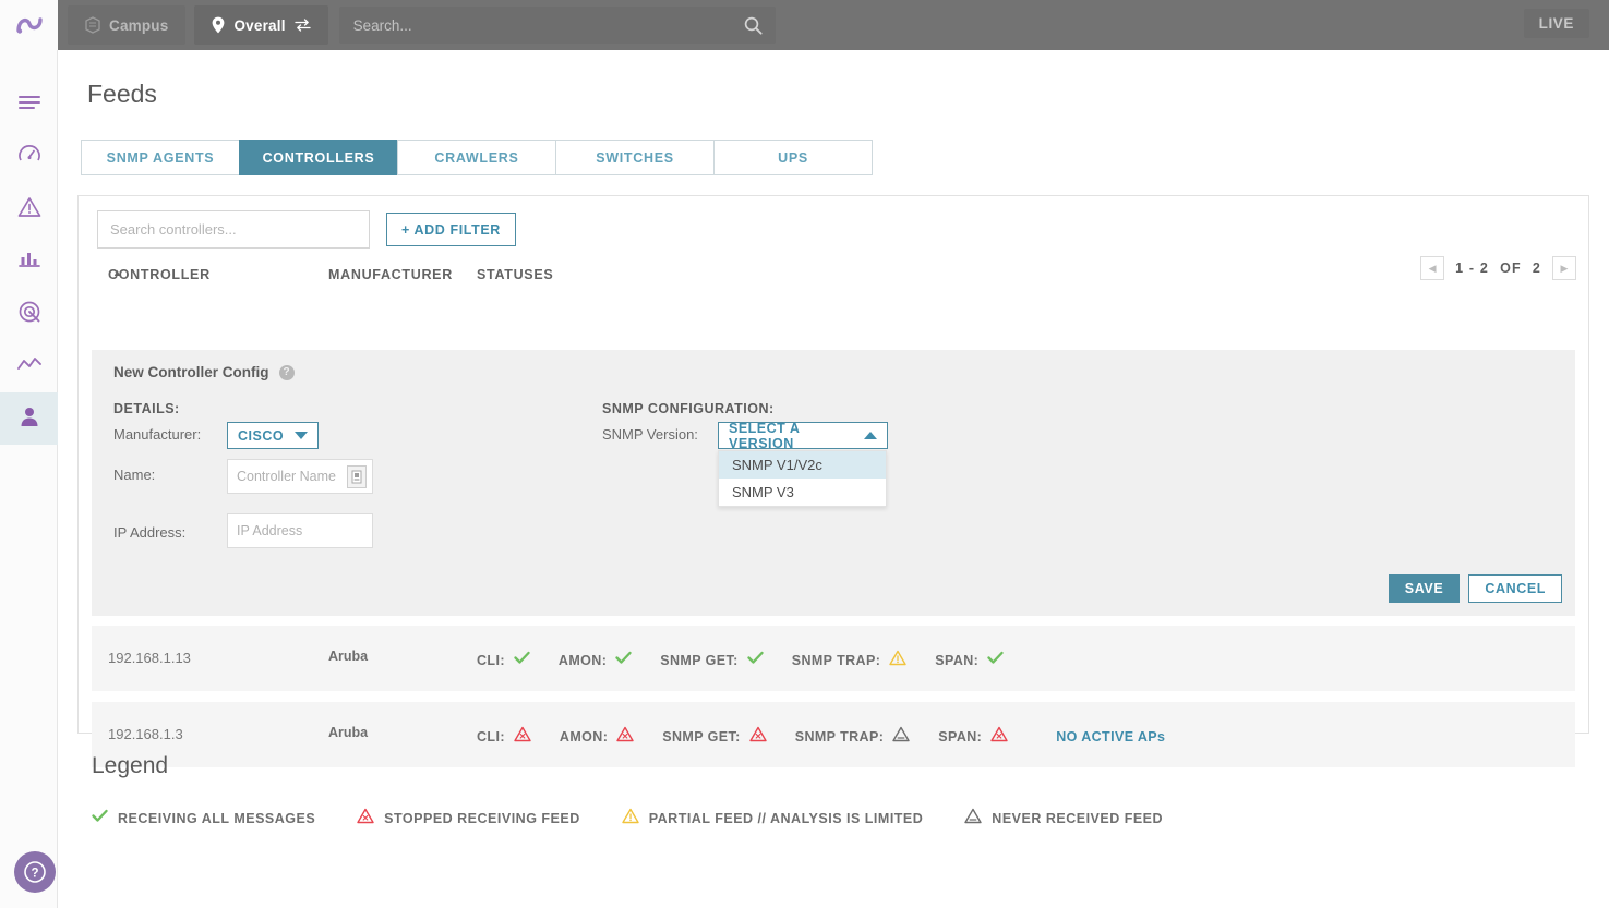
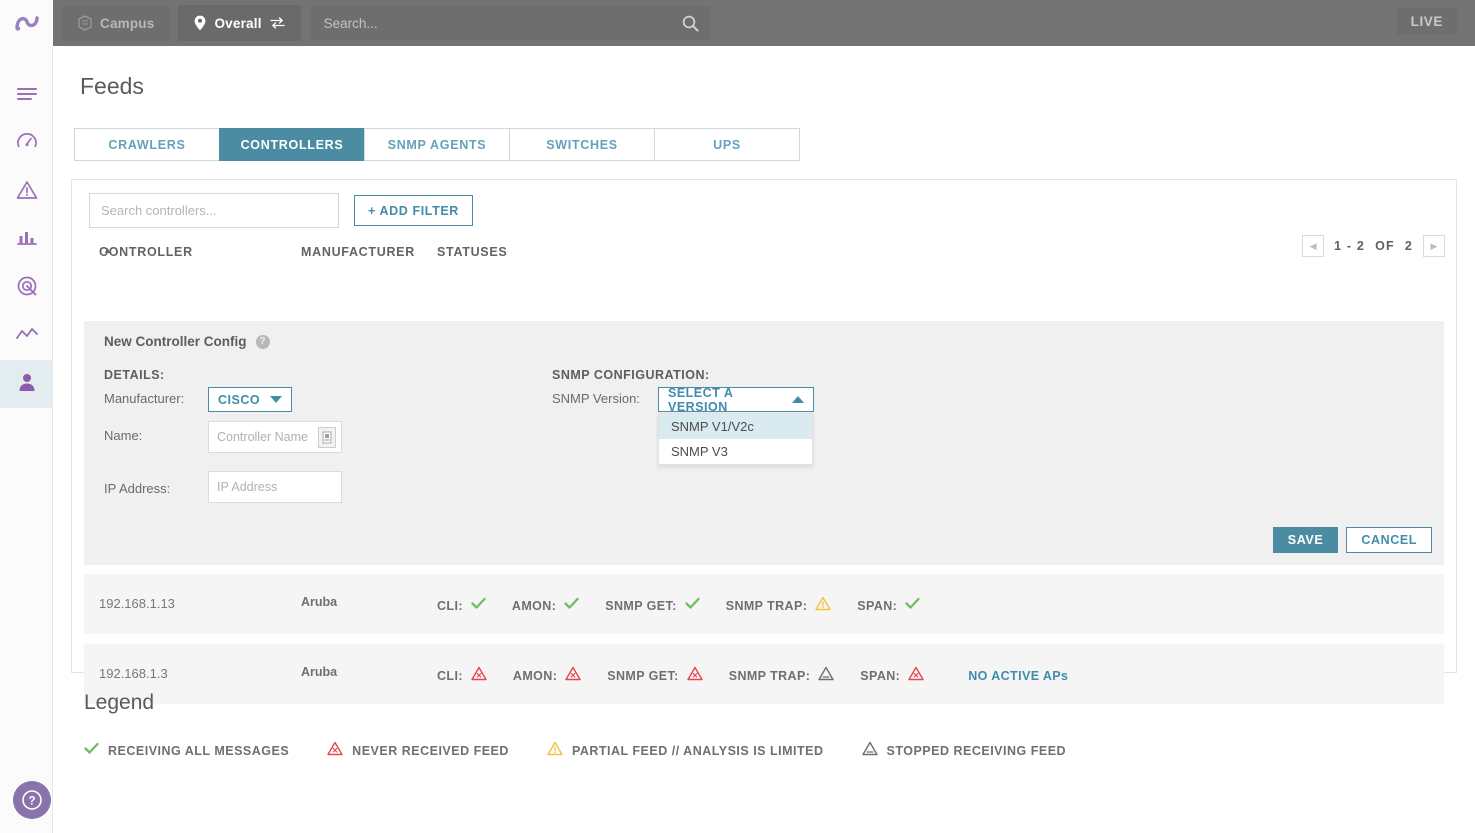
  Campus
  Overall
  Search...
  LIVE
  ?
  Feeds
- SNMP AGENTS
+ CRAWLERS
  CONTROLLERS
- CRAWLERS
+ SNMP AGENTS
  SWITCHES
  UPS
  Search controllers...
  + ADD FILTER
  CONTROLLER
  ▲
  MANUFACTURER
  STATUSES
  ◀
  1 - 2
  OF
  2
  ▶
  New Controller Config
  ?
  DETAILS:
  Manufacturer:
  CISCO
  Name:
  Controller Name
  IP Address:
  IP Address
  SNMP CONFIGURATION:
  SNMP Version:
  SELECT A VERSION
  SNMP V1/V2c
  SNMP V3
  SAVE
  CANCEL
  192.168.1.13
  Aruba
  CLI:
  AMON:
  SNMP GET:
  SNMP TRAP:
  SPAN:
  192.168.1.3
  Aruba
  CLI:
  AMON:
  SNMP GET:
  SNMP TRAP:
  SPAN:
  NO ACTIVE APs
  Legend
  RECEIVING ALL MESSAGES
- STOPPED RECEIVING FEED
+ NEVER RECEIVED FEED
  PARTIAL FEED // ANALYSIS IS LIMITED
- NEVER RECEIVED FEED
+ STOPPED RECEIVING FEED
